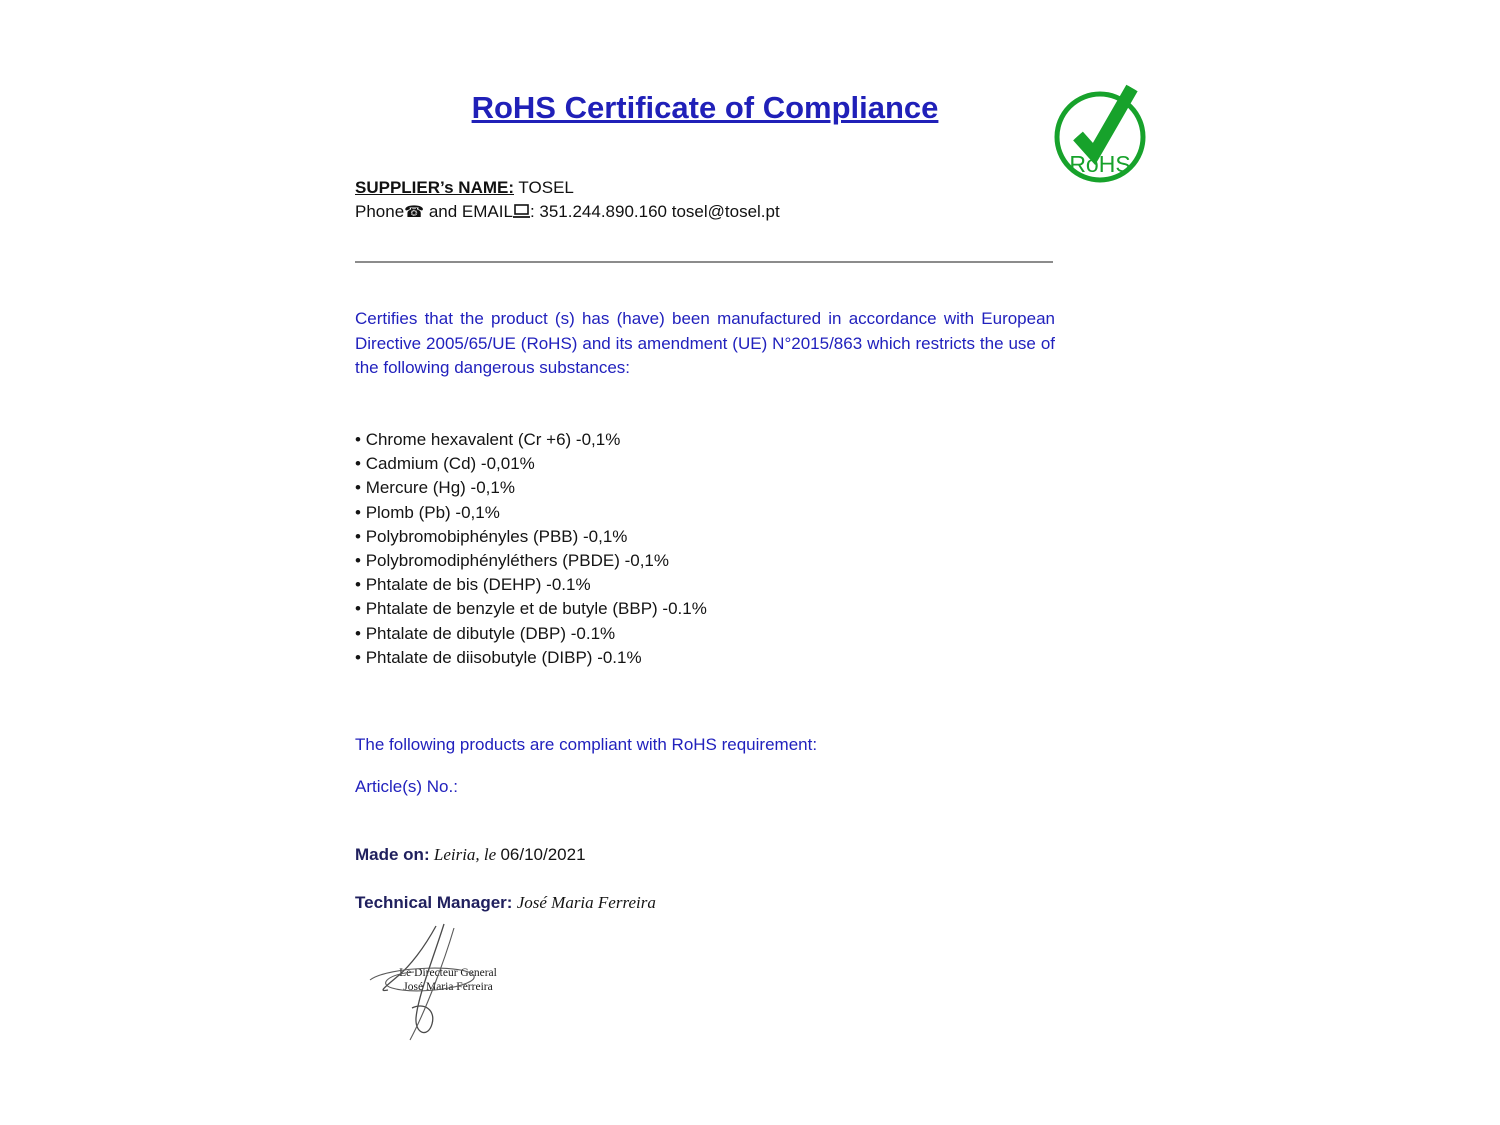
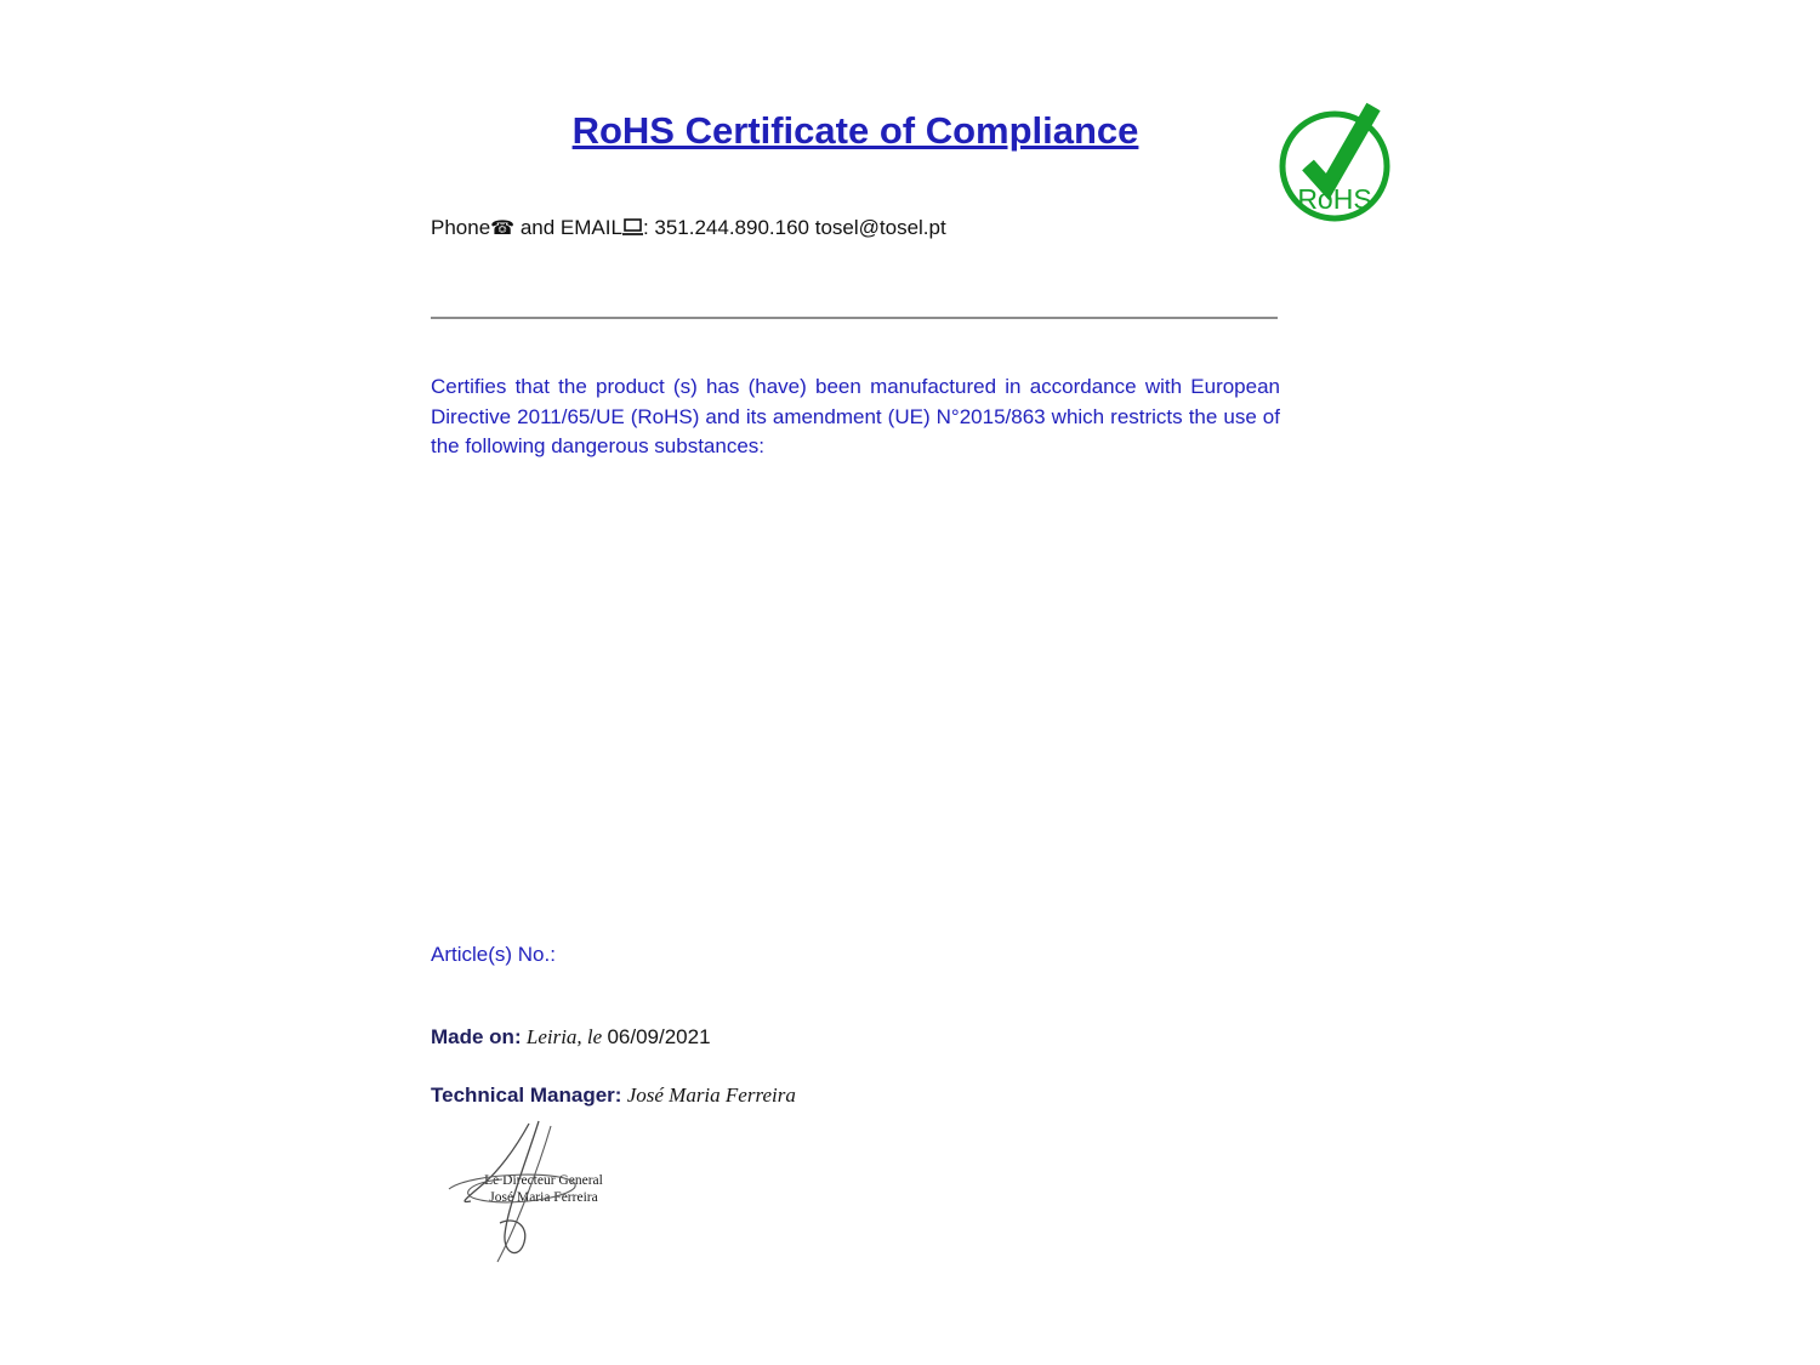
  RoHS Certificate of Compliance
  RoHS
- SUPPLIER’s NAME: TOSEL
  Phone☎ and EMAIL : 351.244.890.160 tosel@tosel.pt
- Certifies that the product (s) has (have) been manufactured in accordance with European Directive 2005/65/UE (RoHS) and its amendment (UE) N°2015/863 which restricts the use of the following dangerous substances:
+ Certifies that the product (s) has (have) been manufactured in accordance with European Directive 2011/65/UE (RoHS) and its amendment (UE) N°2015/863 which restricts the use of the following dangerous substances:
- Chrome hexavalent (Cr +6) -0,1%
- Cadmium (Cd) -0,01%
- Mercure (Hg) -0,1%
- Plomb (Pb) -0,1%
- Polybromobiphényles (PBB) -0,1%
- Polybromodiphényléthers (PBDE) -0,1%
- Phtalate de bis (DEHP) -0.1%
- Phtalate de benzyle et de butyle (BBP) -0.1%
- Phtalate de dibutyle (DBP) -0.1%
- Phtalate de diisobutyle (DIBP) -0.1%
- The following products are compliant with RoHS requirement:
  Article(s) No.:
- Made on: Leiria, le 06/10/2021
+ Made on: Leiria, le 06/09/2021
  Technical Manager: José Maria Ferreira
  Diecteur Gneral
  José Maria Ferreira
